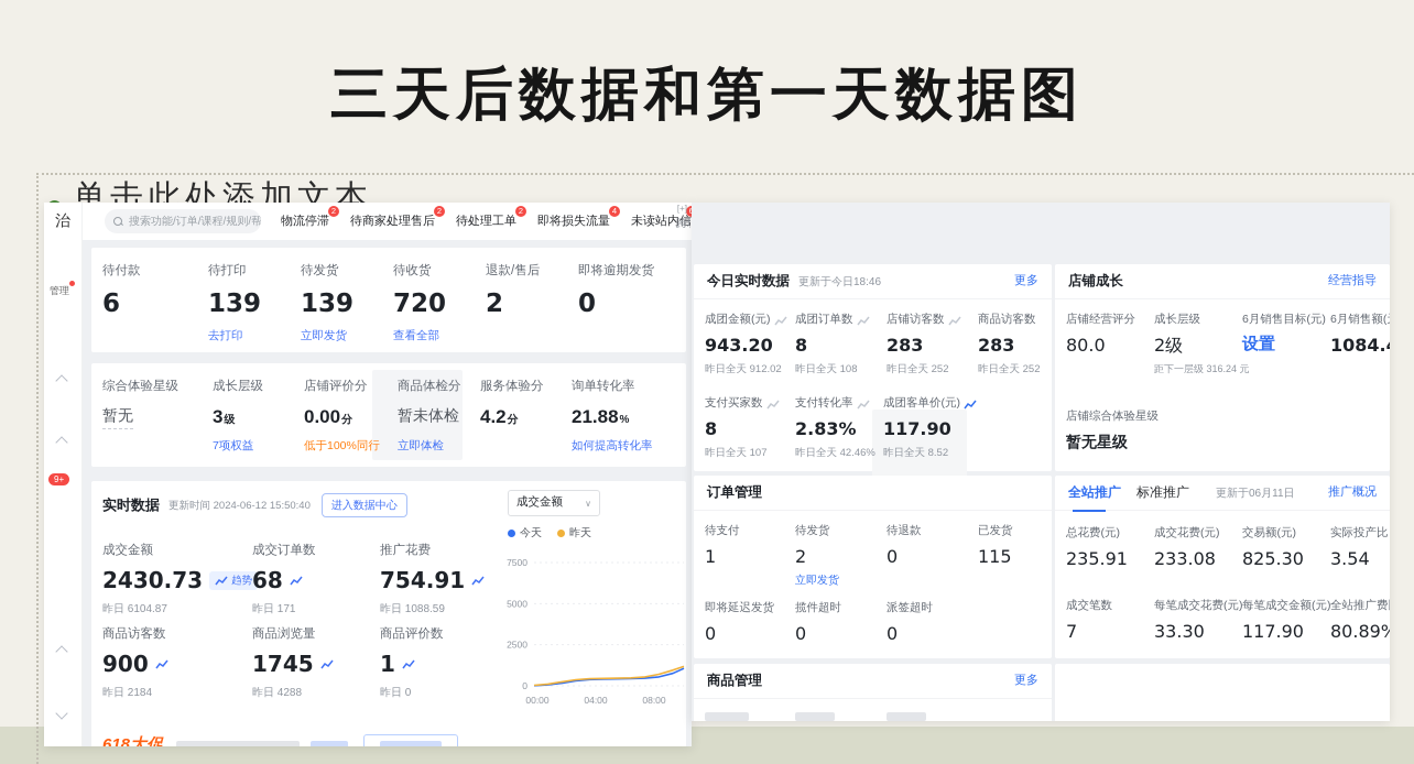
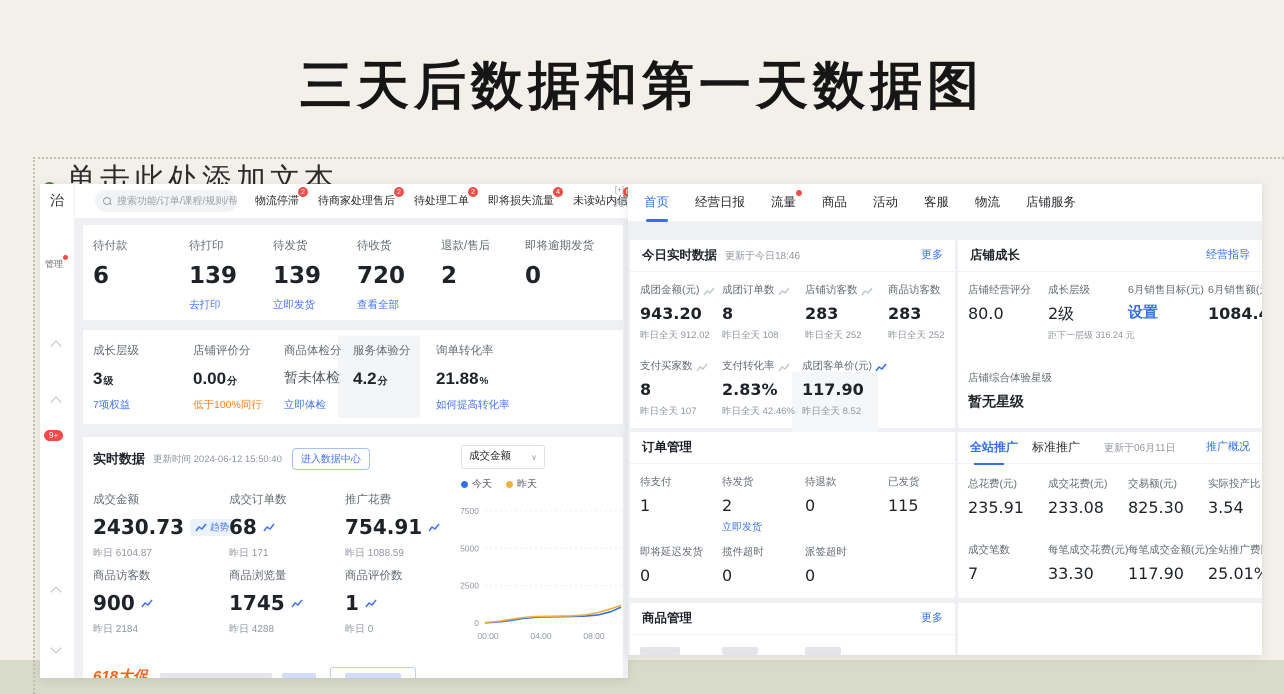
  三天后数据和第一天数据图
  单击此处添加文本
  治
  管理
  9+
  搜索功能/订单/课程/规则/帮
  物流停滞
  2
  待商家处理售后
  2
  待处理工单
  2
  即将损失流量
  4
  未读站内信
  [+]
  待付款
  6
  待打印
  139
  去打印
  待发货
  139
  立即发货
  待收货
  720
  查看全部
  退款/售后
  2
  即将逾期发货
  0
- 综合体验星级
- 暂无
  成长层级
  3级
  7项权益
  店铺评价分
  0.00分
  低于100%同行
  商品体检分
  暂未体检
  立即体检
  服务体验分
  4.2分
  询单转化率
  21.88%
  如何提高转化率
  实时数据
  更新时间 2024-06-12 15:50:40
  进入数据中心
  成交金额
  ∨
  今天
  昨天
  成交金额
  2430.73
  趋势
  昨日 6104.87
  成交订单数
  68
  昨日 171
  推广花费
  754.91
  昨日 1088.59
  商品访客数
  900
  昨日 2184
  商品浏览量
  1745
  昨日 4288
  商品评价数
  1
  昨日 0
  0
  2500
  5000
  7500
  00:00
  04:00
  08:00
  618大促
+ 首页
+ 经营日报
+ 流量
+ 商品
+ 活动
+ 客服
+ 物流
+ 店铺服务
  今日实时数据
  更新于今日18:46
  更多
  成团金额(元)
  943.20
  昨日全天 912.02
  成团订单数
  8
  昨日全天 108
  店铺访客数
  283
  昨日全天 252
  商品访客数
  283
  昨日全天 252
  支付买家数
  8
  昨日全天 107
  支付转化率
  2.83%
  昨日全天 42.46%
  成团客单价(元)
  117.90
  昨日全天 8.52
  店铺成长
  经营指导
  店铺经营评分
  80.0
  成长层级
  2级
  距下一层级 316.24 元
  6月销售目标(元)
  设置
  6月销售额(
  1084.
  店铺综合体验星级
  暂无星级
  订单管理
  待支付
  1
  待发货
  2
  立即发货
  待退款
  0
  已发货
  115
  即将延迟发货
  0
  揽件超时
  0
  派签超时
  0
  全站推广
  标准推广
  更新于06月11日
  推广概况
  总花费(元)
  235.91
  成交花费(元)
  233.08
  交易额(元)
  825.30
  实际投产比
  3.54
  成交笔数
  7
  每笔成交花费(元)
  33.30
  每笔成交金额(元)
  117.90
  全站推广费
- 80.89%
+ 25.01%
  商品管理
  更多
